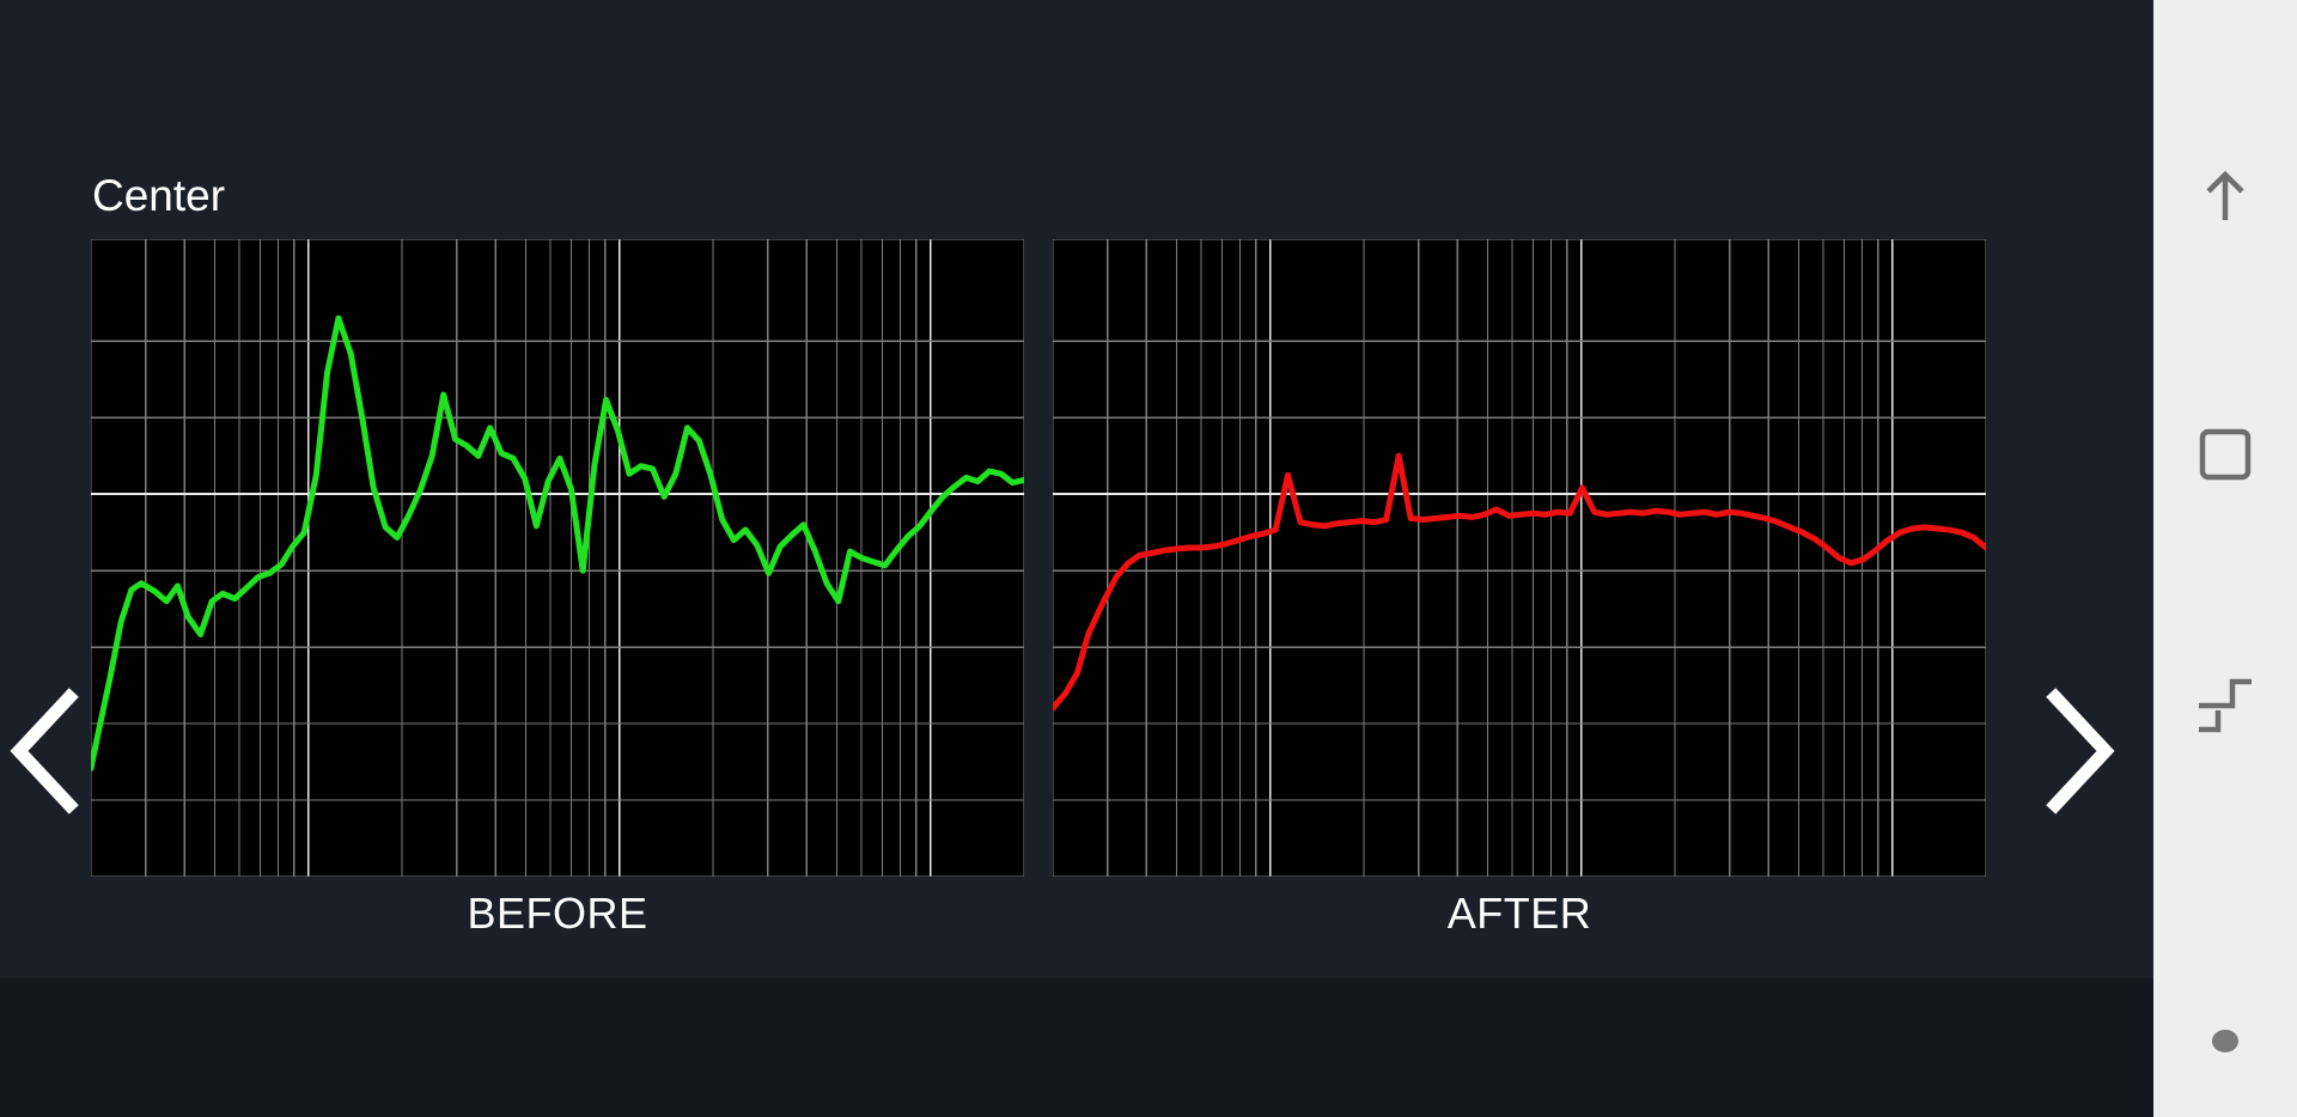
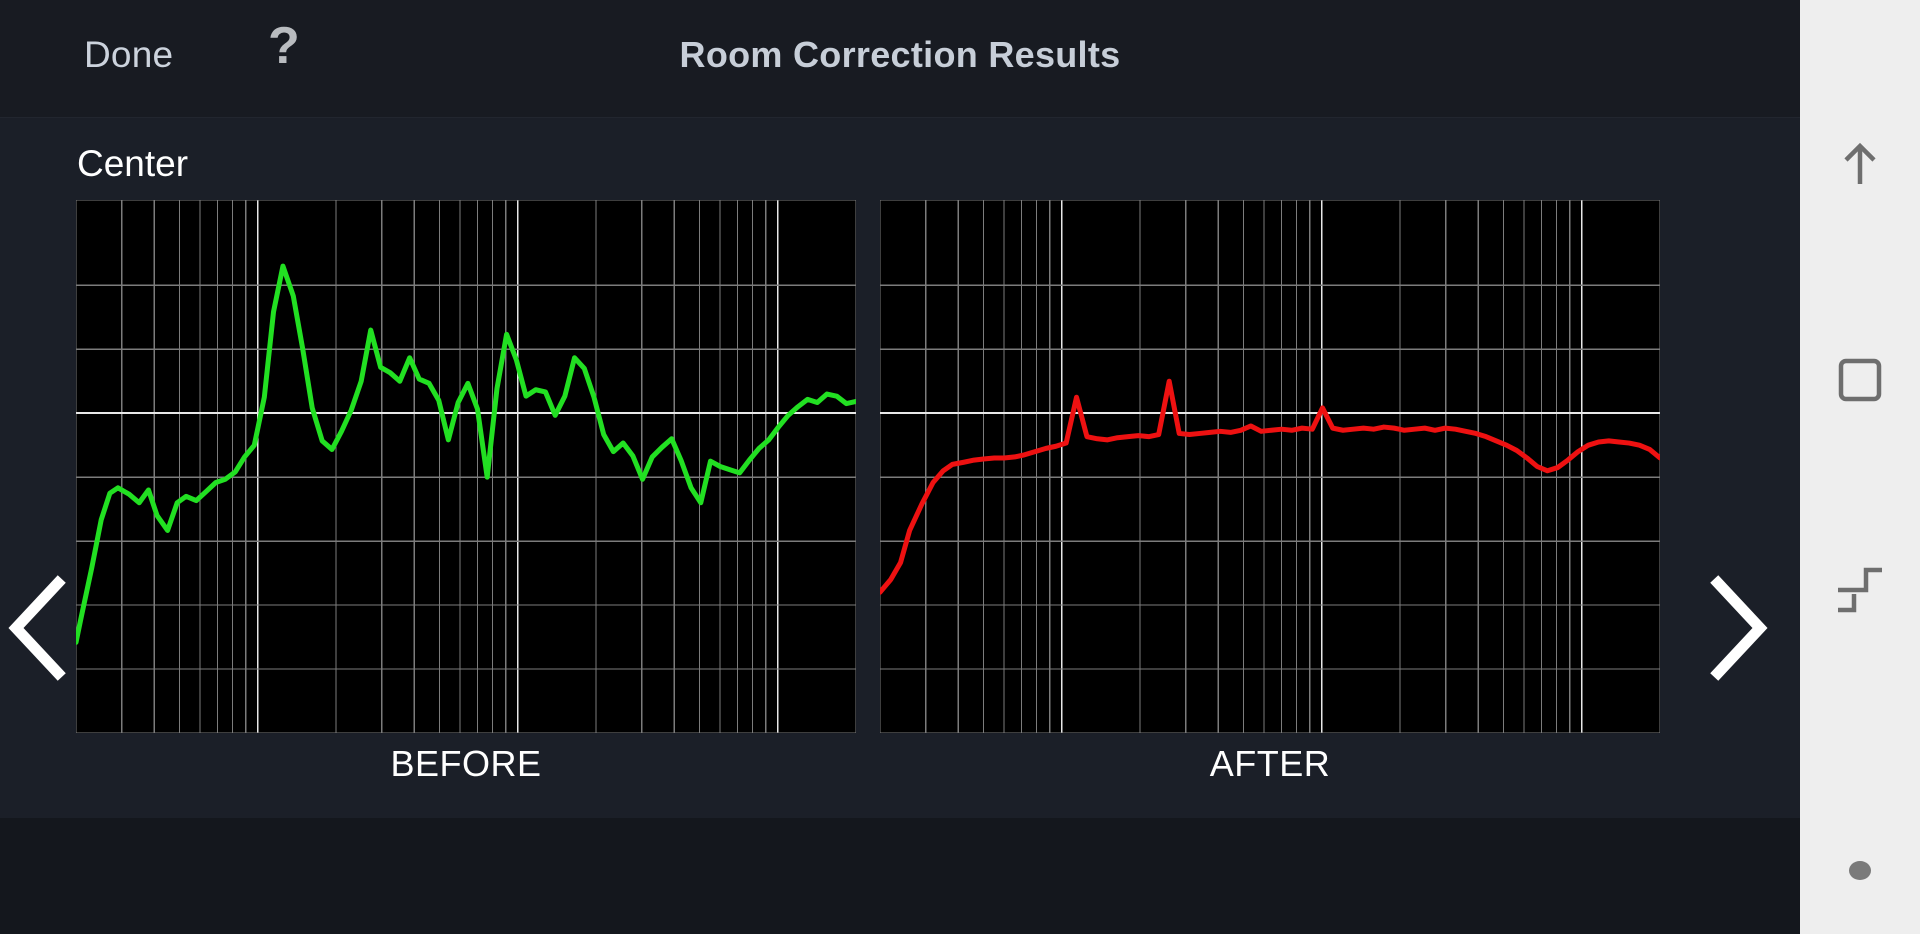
+ Done
+ ?
+ Room Correction Results
  Center
  BEFORE
  AFTER
